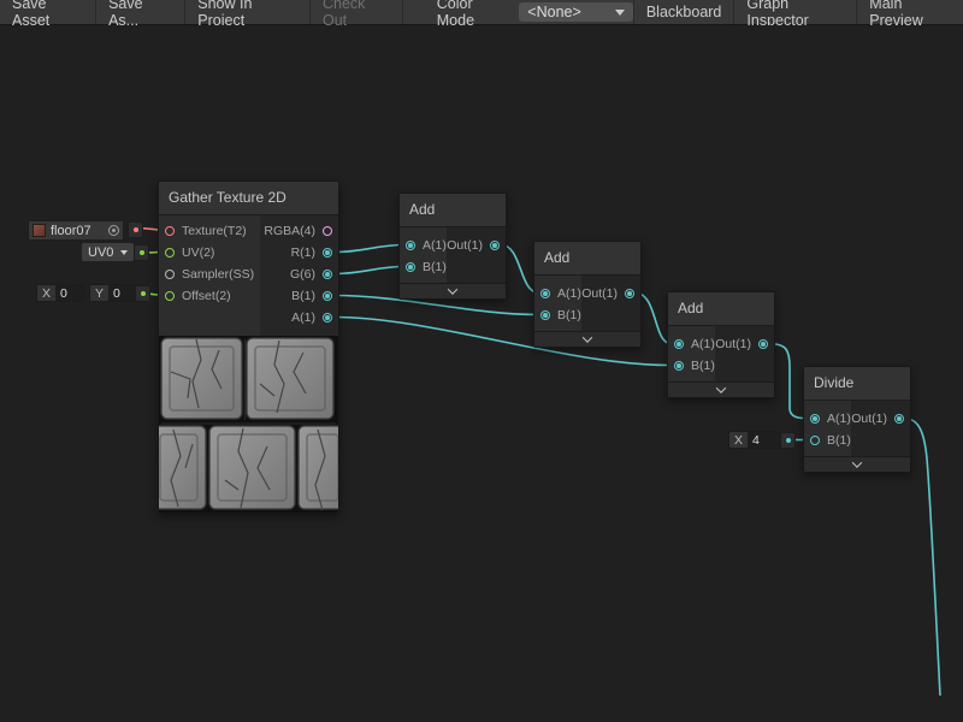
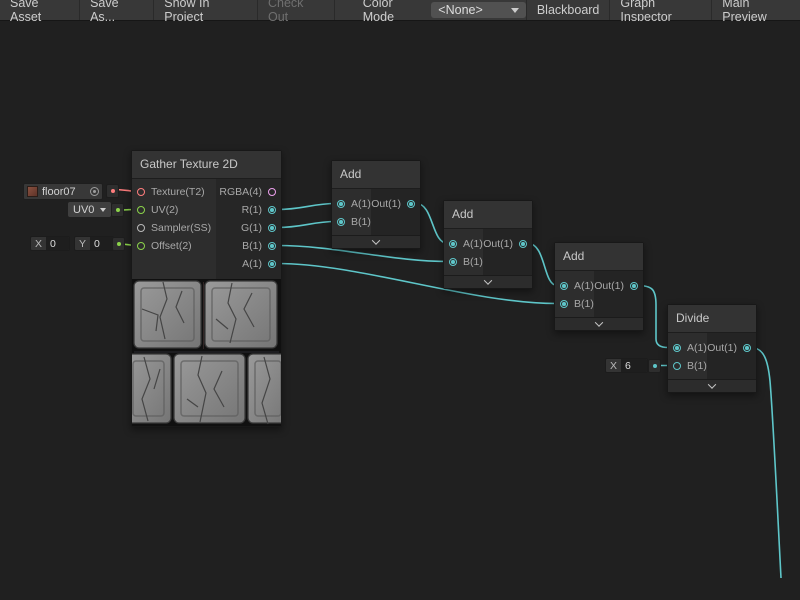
  Save Asset
  Save As...
  Show In Project
  Check Out
  Color Mode
  <None>
  Blackboard
  Graph Inspector
  Main Preview
  Gather Texture 2D
  Texture(T2)
  UV(2)
  Sampler(SS)
  Offset(2)
  RGBA(4)
  R(1)
- G(6)
+ G(1)
  B(1)
  A(1)
  Add
  A(1)
  B(1)
  Out(1)
  Add
  A(1)
  B(1)
  Out(1)
  Add
  A(1)
  B(1)
  Out(1)
  Divide
  A(1)
  B(1)
  Out(1)
  floor07
  UV0
  X
  0
  Y
  0
  X
- 4
+ 6
